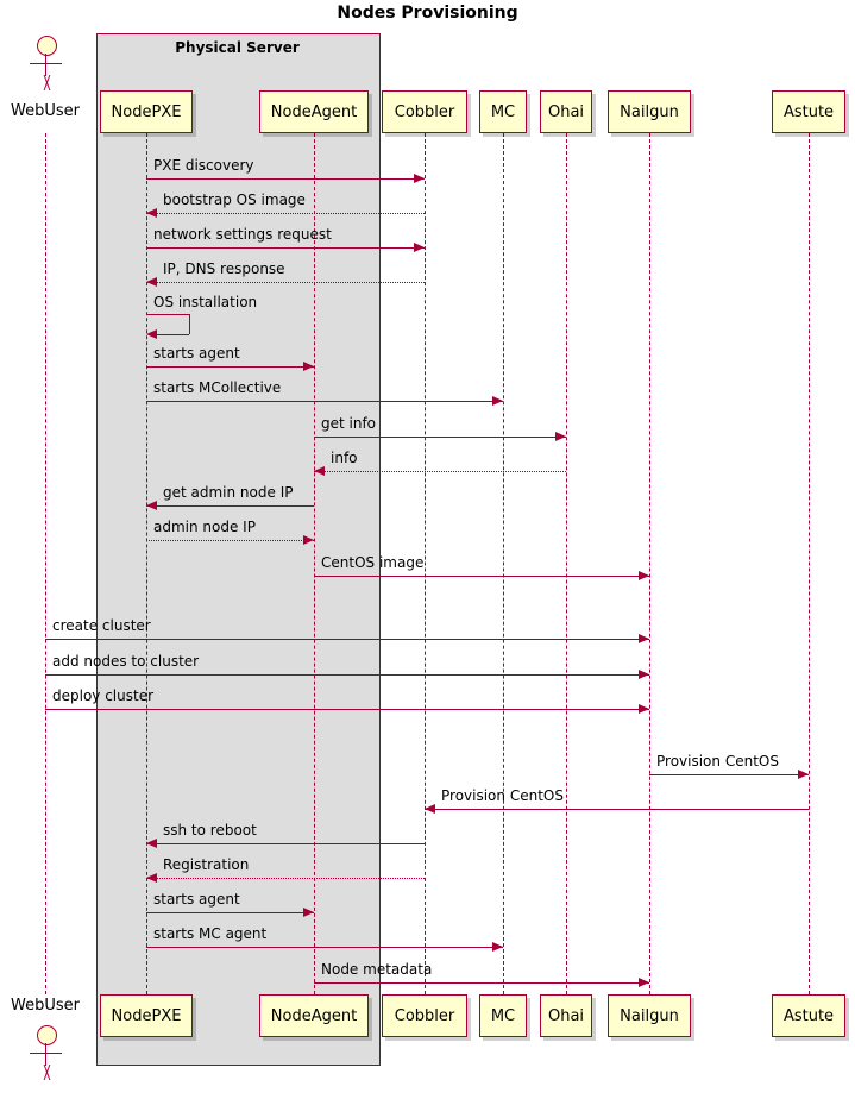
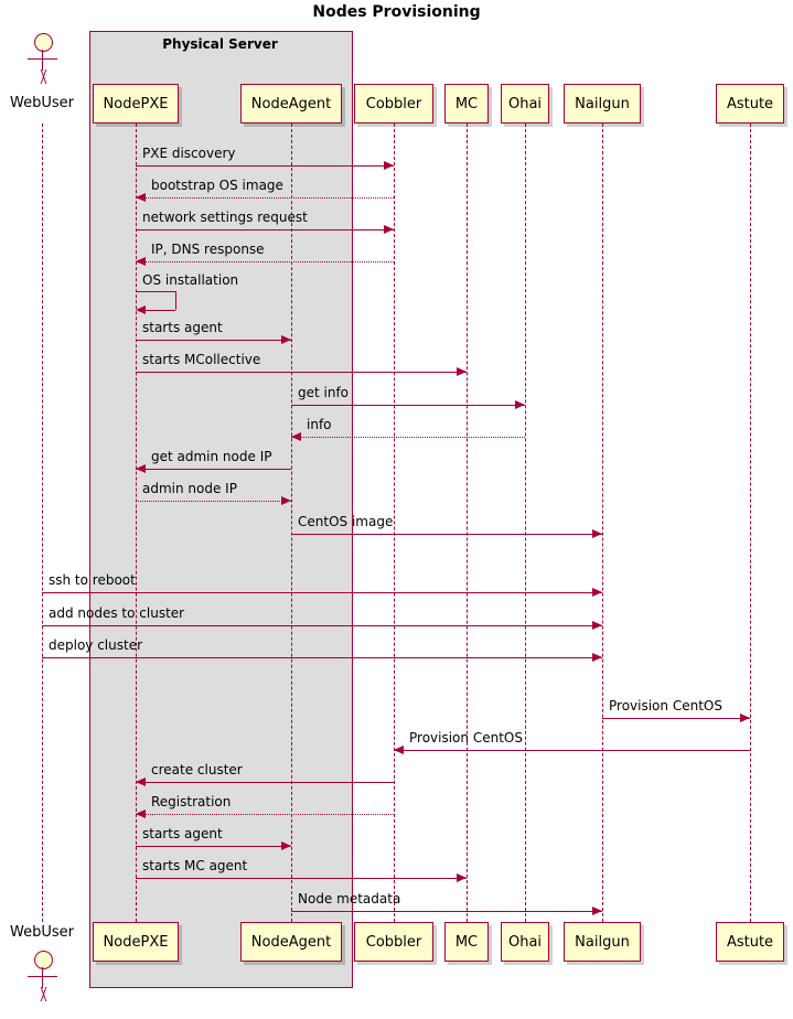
  Nodes Provisioning
  Physical Server
  PXE discovery
  bootstrap OS image
  network settings request
  IP, DNS response
  OS installation
  starts agent
  starts MCollective
  get info
  info
  get admin node IP
  admin node IP
  CentOS image
- create cluster
+ ssh to reboot
  add nodes to cluster
  deploy cluster
  Provision CentOS
  Provision CentOS
- ssh to reboot
+ create cluster
  Registration
  starts agent
  starts MC agent
  Node metadata
  NodePXE
  NodePXE
  NodeAgent
  NodeAgent
  Cobbler
  Cobbler
  MC
  MC
  Ohai
  Ohai
  Nailgun
  Nailgun
  Astute
  Astute
  WebUser
  WebUser
